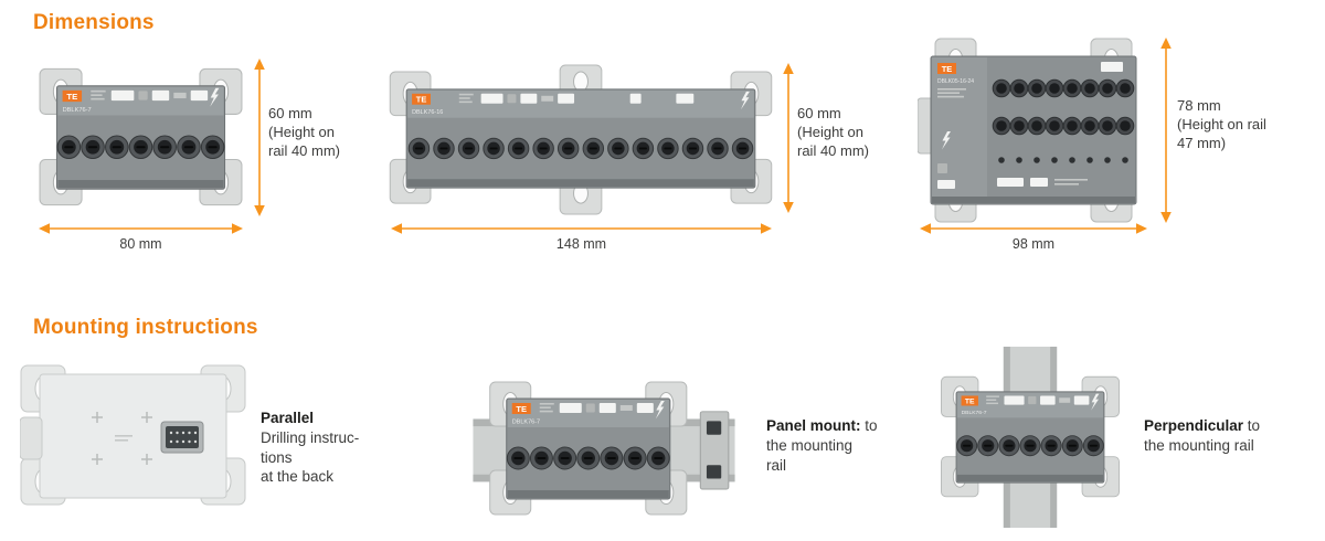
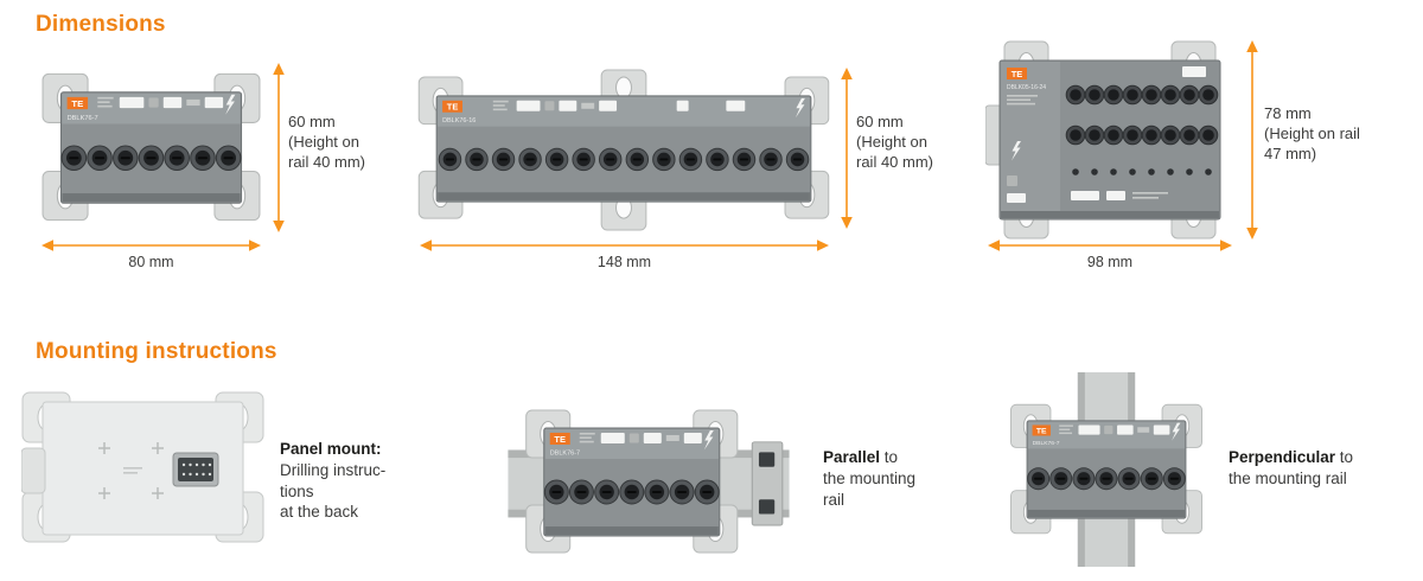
  Dimensions
  60 mm
  (Height on
  rail 40 mm)
  80 mm
  60 mm
  (Height on
  rail 40 mm)
  148 mm
  78 mm
  (Height on rail
  47 mm)
  98 mm
  Mounting instructions
- Parallel
+ Panel mount:
  Drilling instruc-
  tions
  at the back
- Panel mount: to
+ Parallel to
  the mounting
  rail
  Perpendicular to
  the mounting rail
